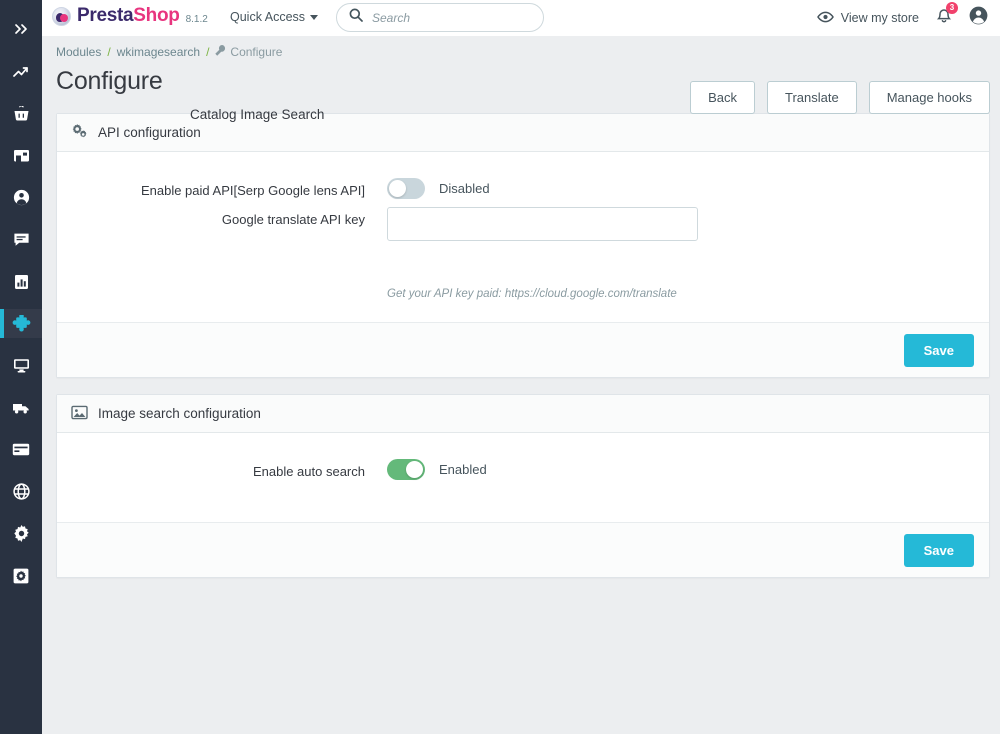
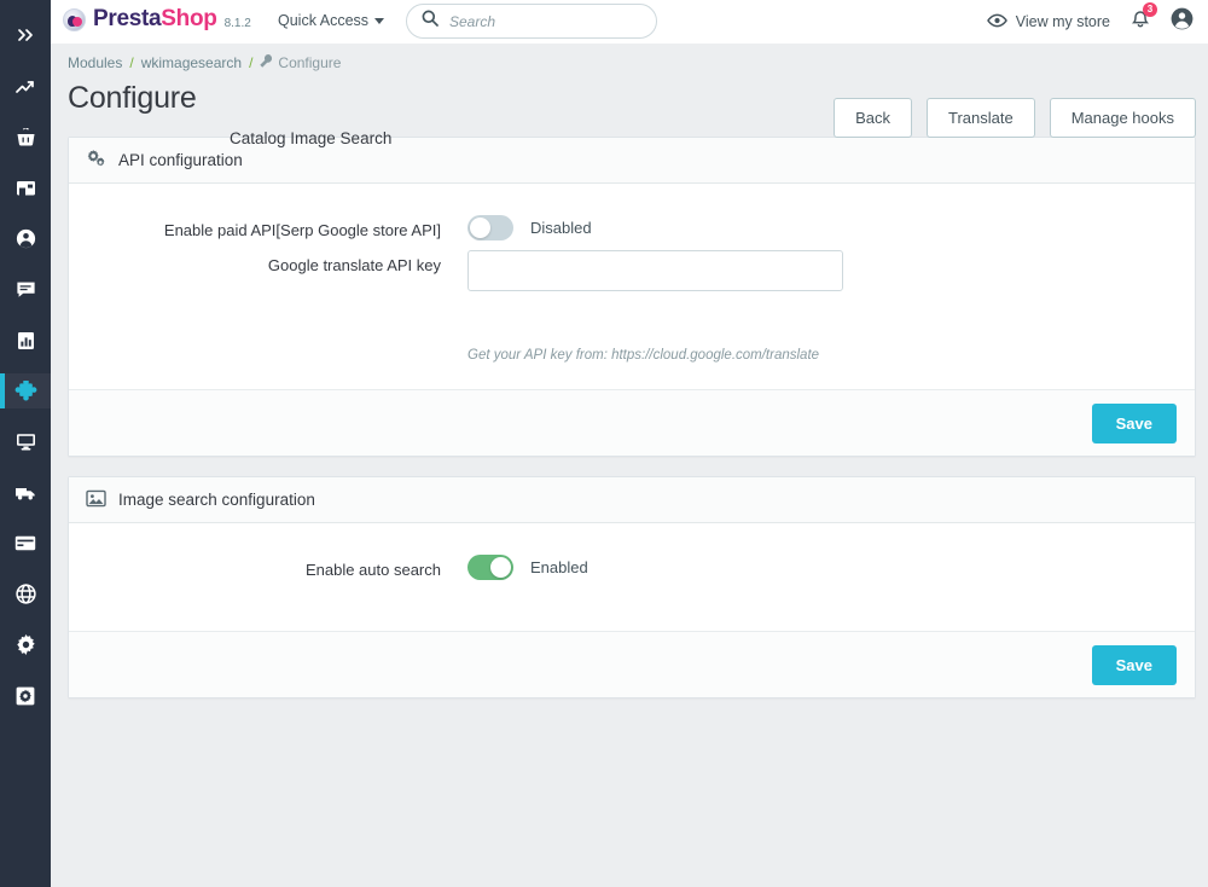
  PrestaShop
  8.1.2
  Quick Access
  Search
  View my store
  3
  Modules
  /
  wkimagesearch
  /
  Configure
  Configure
  Catalog Image Search
  Back
  Translate
  Manage hooks
  API configuration
- Enable paid API[Serp Google lens API]
+ Enable paid API[Serp Google store API]
  Disabled
  Google translate API key
- Get your API key paid: https://cloud.google.com/translate
+ Get your API key from: https://cloud.google.com/translate
  Save
  Image search configuration
  Enable auto search
  Enabled
  Save
